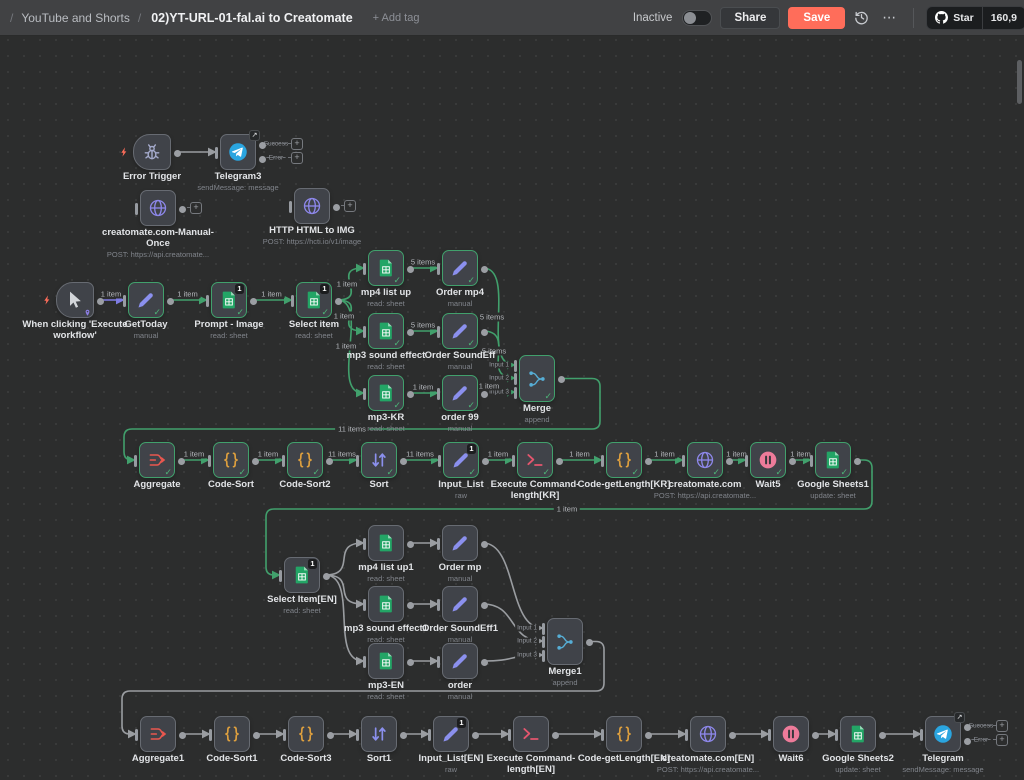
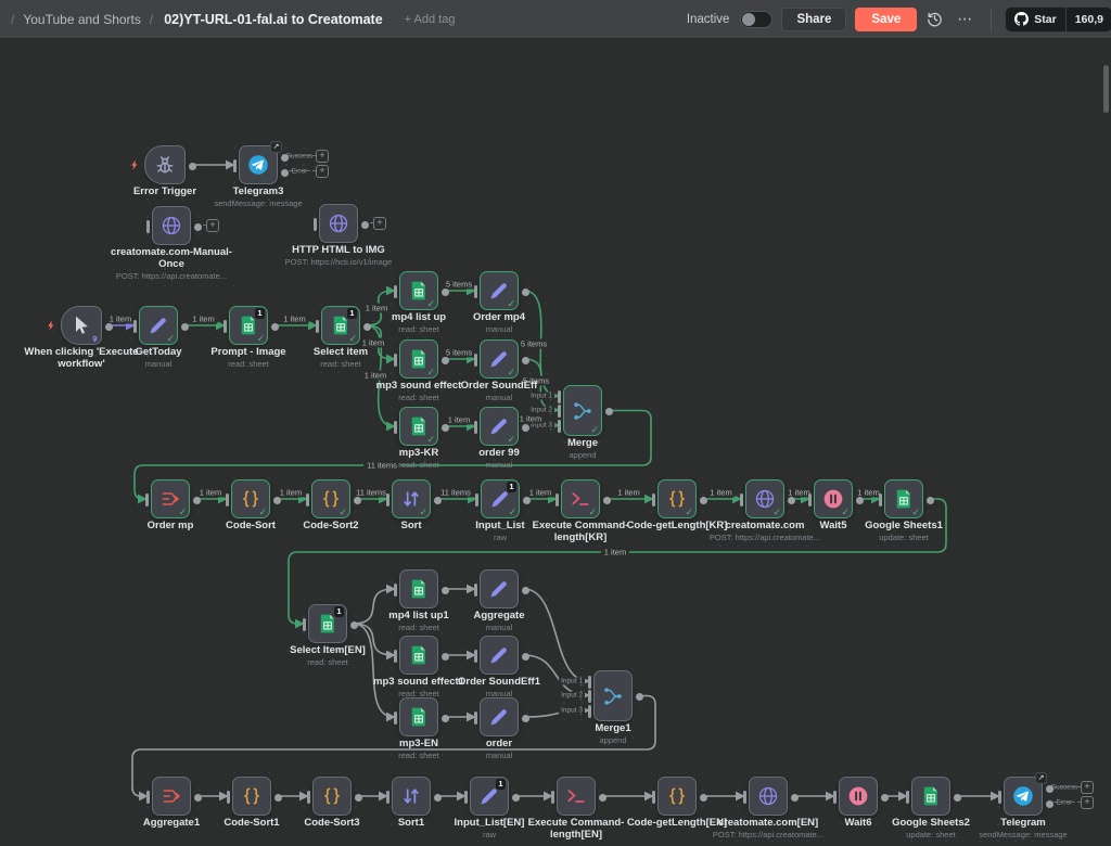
  +
  +
  +
  +
  +
  +
  1 item
  1 item
  1 item
  1 item
  1 item
  1 item
  5 items
  5 items
  1 item
  5 items
  5 items
  1 item
  11 items
  1 item
  1 item
  11 items
  11 items
  1 item
  1 item
  1 item
  1 item
  1 item
  1 item
  Error Trigger
  Telegram3
  sendMessage: message
  creatomate.com-Manual-Once
  POST: https://api.creatomate...
  HTTP HTML to IMG
  POST: https://hcti.io/v1/image
  When clicking 'Execute workflow'
  ✓
  GetToday
  manual
  1
  ✓
  Prompt - Image
  read: sheet
  1
  ✓
  Select item
  read: sheet
  ✓
  mp4 list up
  read: sheet
  ✓
  Order mp4
  manual
  ✓
  mp3 sound effect
  read: sheet
  ✓
  Order SoundEff
  manual
  ✓
  mp3-KR
  read: sheet
  ✓
  order 99
  manual
  ✓
  Merge
  append
  ✓
- Aggregate
+ Order mp
  ✓
  Code-Sort
  ✓
  Code-Sort2
  ✓
  Sort
  1
  ✓
  Input_List
  raw
  ✓
  Execute Command-length[KR]
  ✓
  Code-getLength[KR]
  ✓
  creatomate.com
  POST: https://api.creatomate...
  ✓
  Wait5
  ✓
  Google Sheets1
  update: sheet
  1
  Select Item[EN]
  read: sheet
  mp4 list up1
  read: sheet
- Order mp
+ Aggregate
  manual
  mp3 sound effect1
  read: sheet
  Order SoundEff1
  manual
  mp3-EN
  read: sheet
  order
  manual
  Merge1
  append
  Aggregate1
  Code-Sort1
  Code-Sort3
  Sort1
  1
  Input_List[EN]
  raw
  Execute Command-length[EN]
  Code-getLength[EN]
  creatomate.com[EN]
  POST: https://api.creatomate...
  Wait6
  Google Sheets2
  update: sheet
  Telegram
  sendMessage: message
  /
  YouTube and Shorts
  /
  02)YT-URL-01-fal.ai to Creatomate
  + Add tag
  Inactive
  Share
  Save
  ⋯
  Star
  160,9
